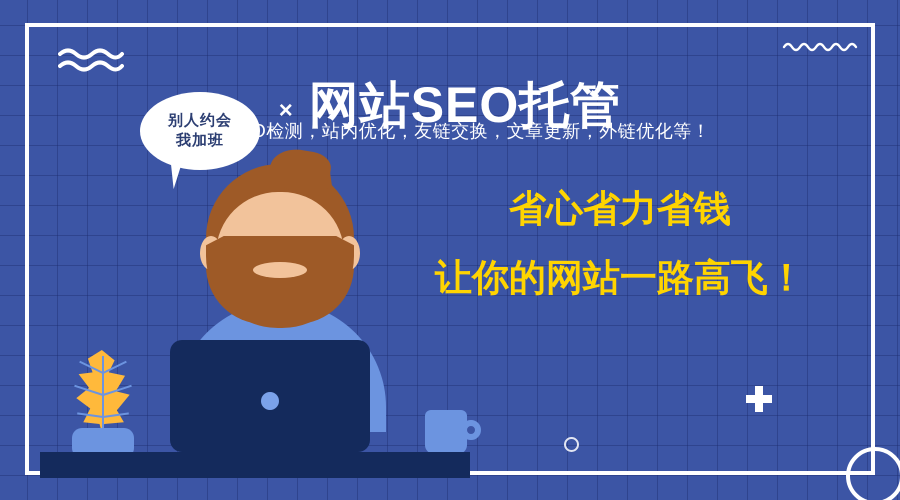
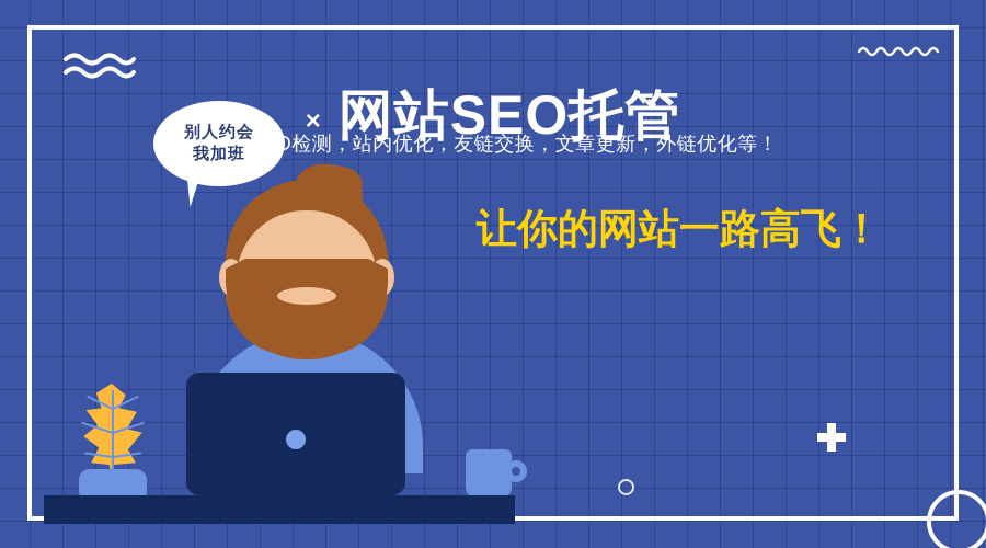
  ×
  网站SEO托管
  检测，站内优化，友链交换，文章更新，外链优化等！
- 省心省力省钱
  让你的网站一路高飞！
  别人约会
  我加班
